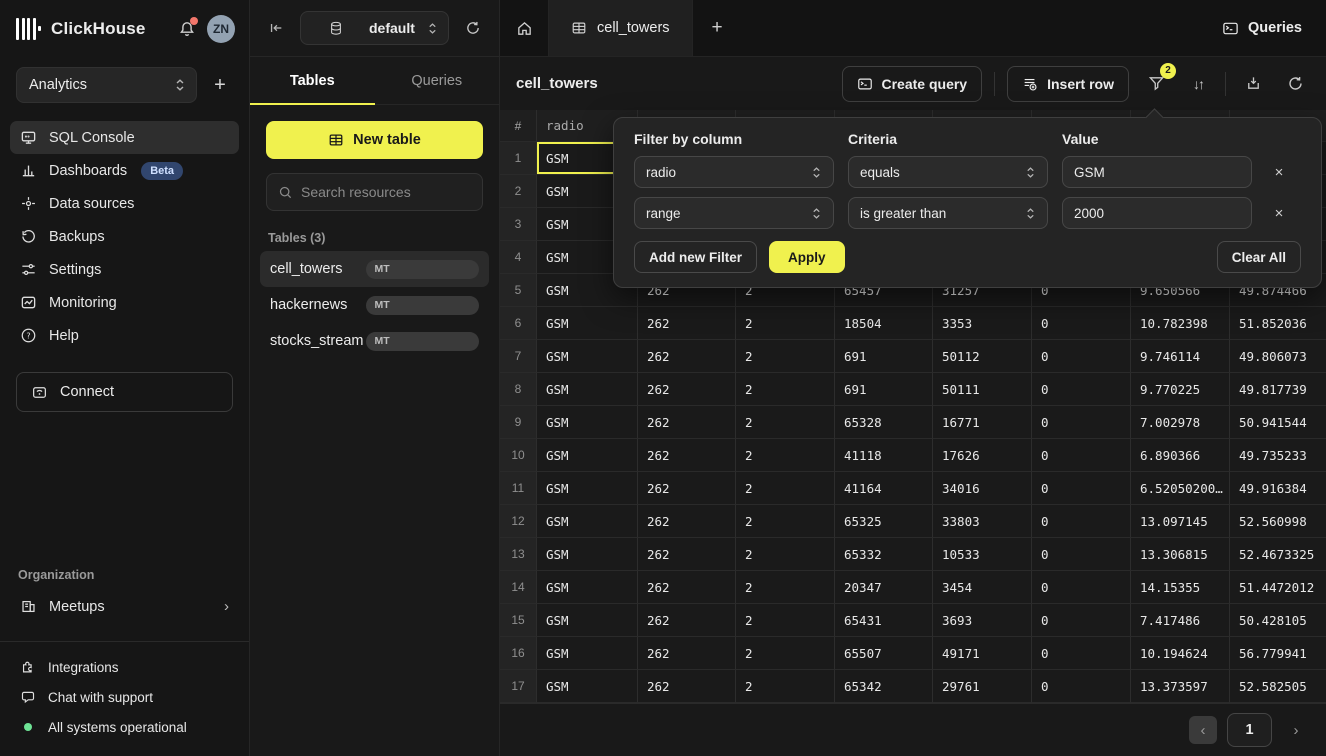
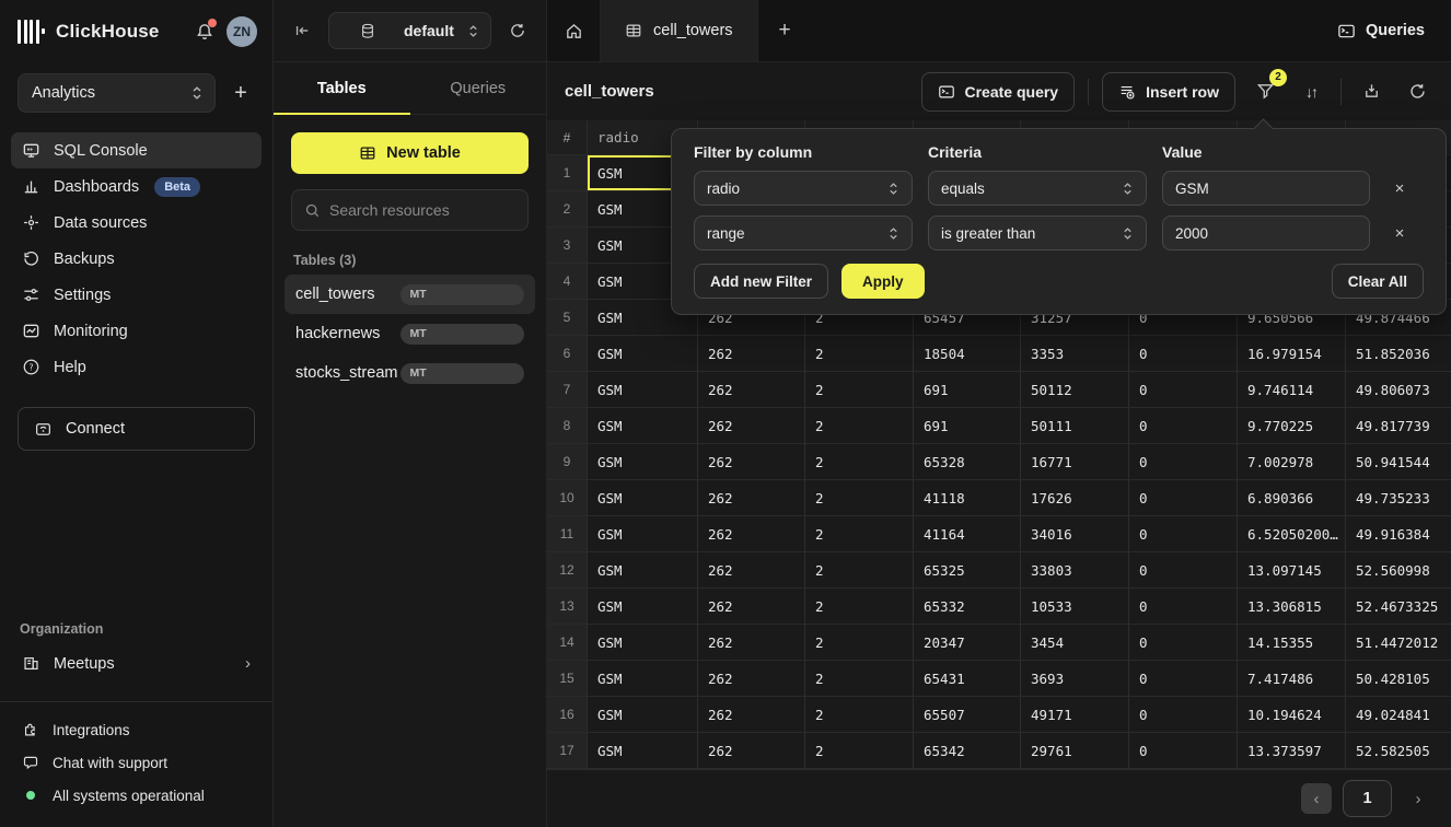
  ClickHouse
  ZN
  Analytics
  +
  SQL Console
  Dashboards
  Beta
  Data sources
  Backups
  Settings
  Monitoring
  ?
  Help
  Connect
  Organization
  Meetups
  ›
  Integrations
  Chat with support
  All systems operational
  default
  Tables
  Queries
  New table
  Search resources
  Tables (3)
  cell_towers
  MT
  hackernews
  MT
  stocks_stream
  MT
  cell_towers
  +
  Queries
  cell_towers
  Create query
  Insert row
  2
  ↓↑
  #
  radio
  1
  GSM
  2
  GSM
  3
  GSM
  4
  GSM
  5
  GSM
  262
  2
  65457
  31257
  0
  9.650566
  49.874466
  6
  GSM
  262
  2
  18504
  3353
  0
- 10.782398
+ 16.979154
  51.852036
  7
  GSM
  262
  2
  691
  50112
  0
  9.746114
  49.806073
  8
  GSM
  262
  2
  691
  50111
  0
  9.770225
  49.817739
  9
  GSM
  262
  2
  65328
  16771
  0
  7.002978
  50.941544
  10
  GSM
  262
  2
  41118
  17626
  0
  6.890366
  49.735233
  11
  GSM
  262
  2
  41164
  34016
  0
  6.52050200…
  49.916384
  12
  GSM
  262
  2
  65325
  33803
  0
  13.097145
  52.560998
  13
  GSM
  262
  2
  65332
  10533
  0
  13.306815
  52.4673325
  14
  GSM
  262
  2
  20347
  3454
  0
  14.15355
  51.4472012
  15
  GSM
  262
  2
  65431
  3693
  0
  7.417486
  50.428105
  16
  GSM
  262
  2
  65507
  49171
  0
  10.194624
- 56.779941
+ 49.024841
  17
  GSM
  262
  2
  65342
  29761
  0
  13.373597
  52.582505
  ‹
  1
  ›
  Filter by column
  Criteria
  Value
  radio
  equals
  GSM
  ×
  range
  is greater than
  2000
  ×
  Add new Filter
  Apply
  Clear All
